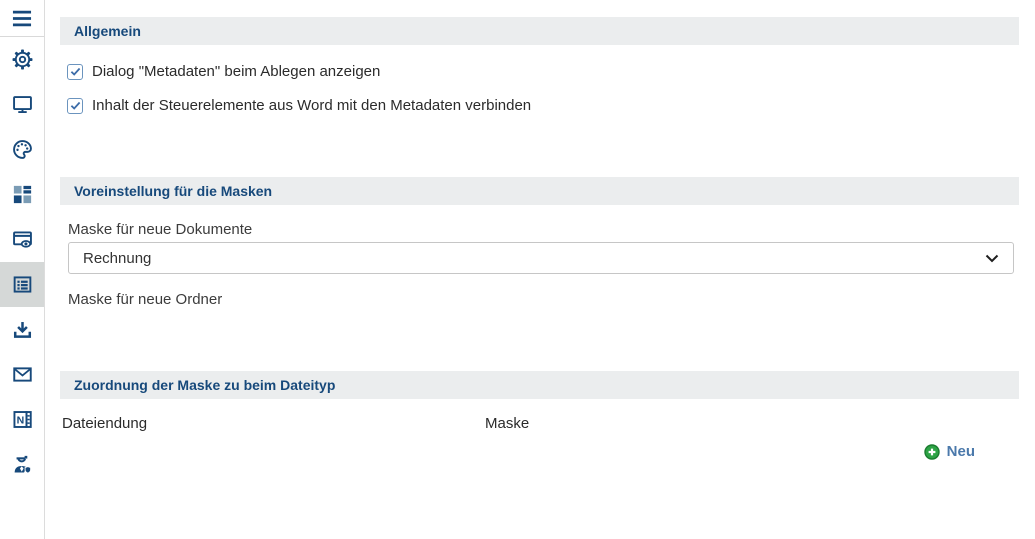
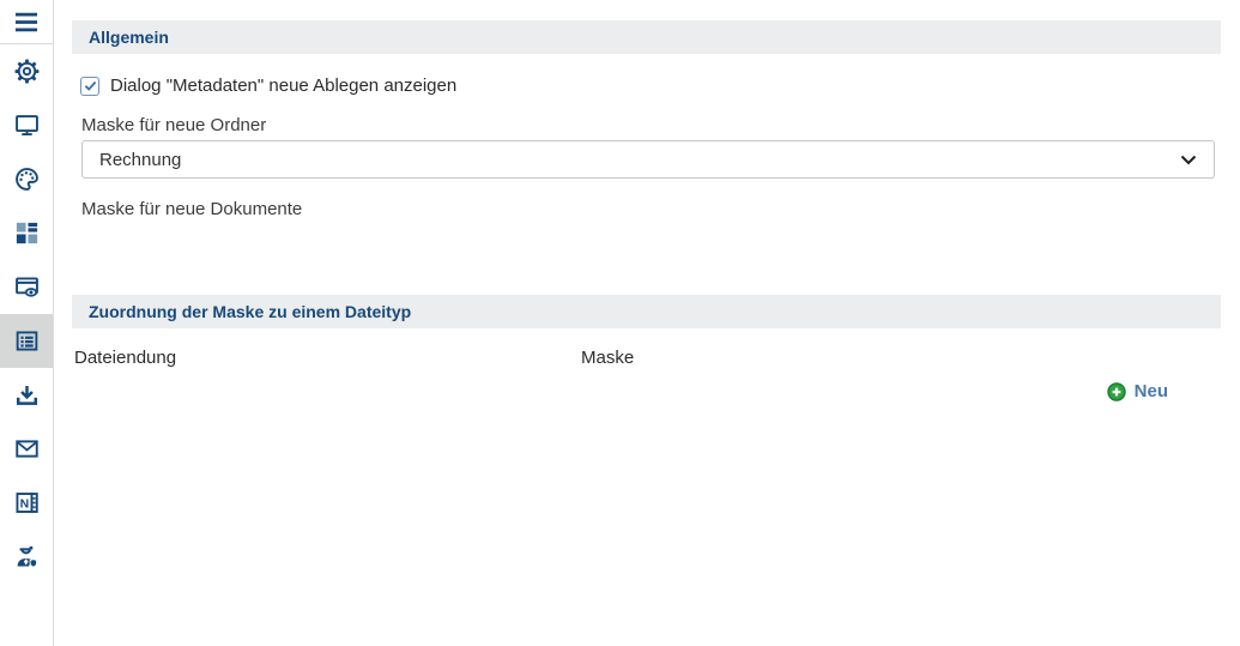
  N
  Allgemein
- Dialog "Metadaten" beim Ablegen anzeigen
+ Dialog "Metadaten" neue Ablegen anzeigen
- Inhalt der Steuerelemente aus Word mit den Metadaten verbinden
- Voreinstellung für die Masken
- Maske für neue Dokumente
+ Maske für neue Ordner
  Rechnung
- Maske für neue Ordner
+ Maske für neue Dokumente
- Zuordnung der Maske zu beim Dateityp
+ Zuordnung der Maske zu einem Dateityp
  Dateiendung
  Maske
  Neu
